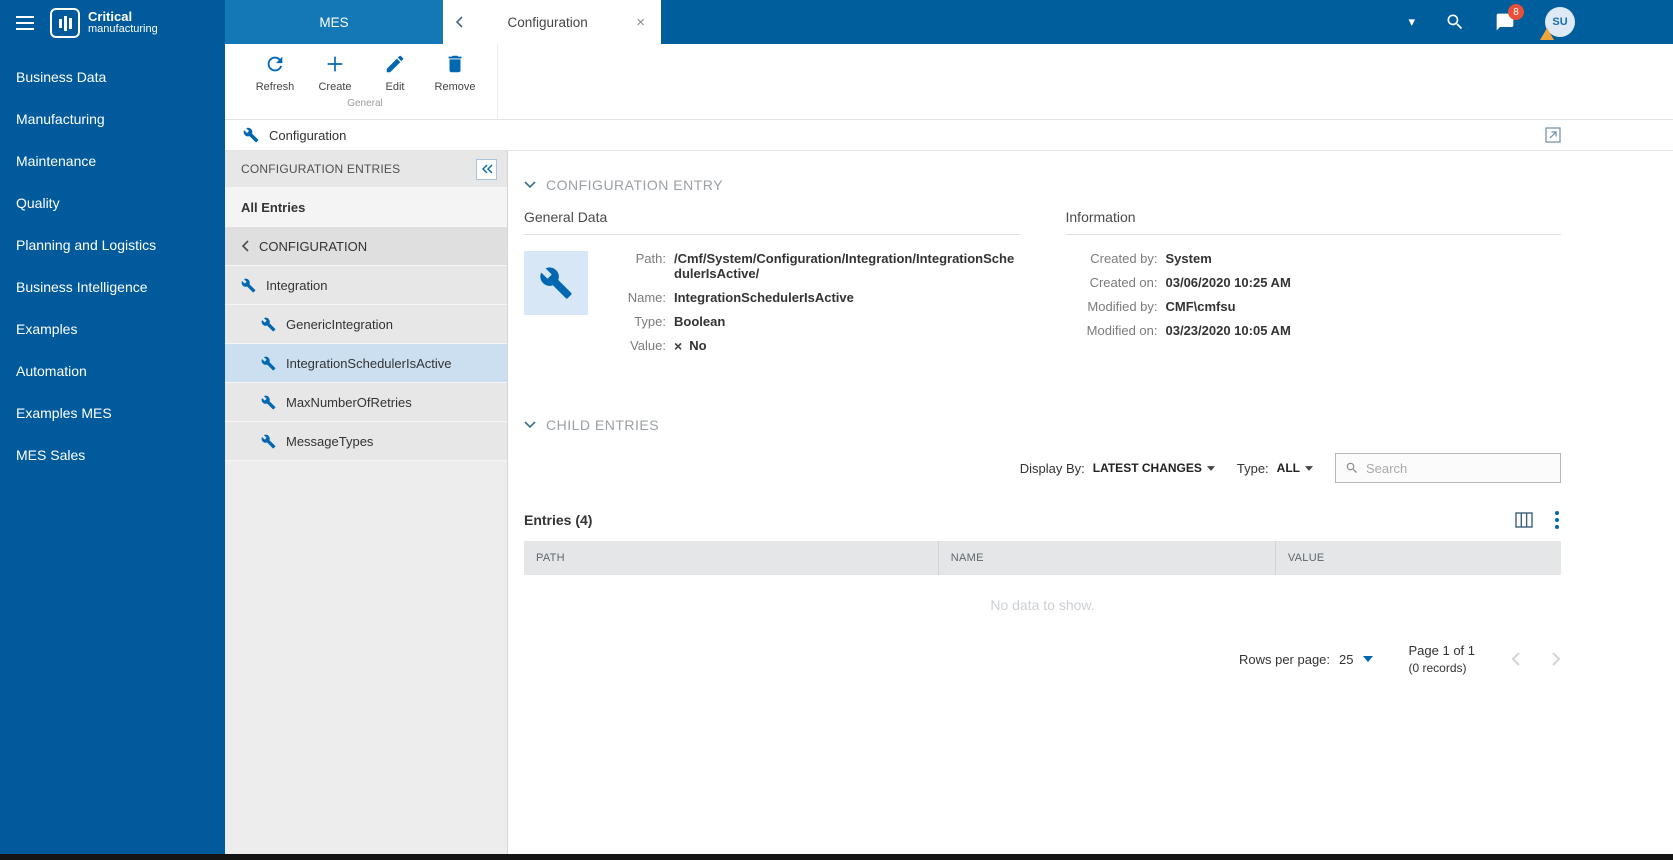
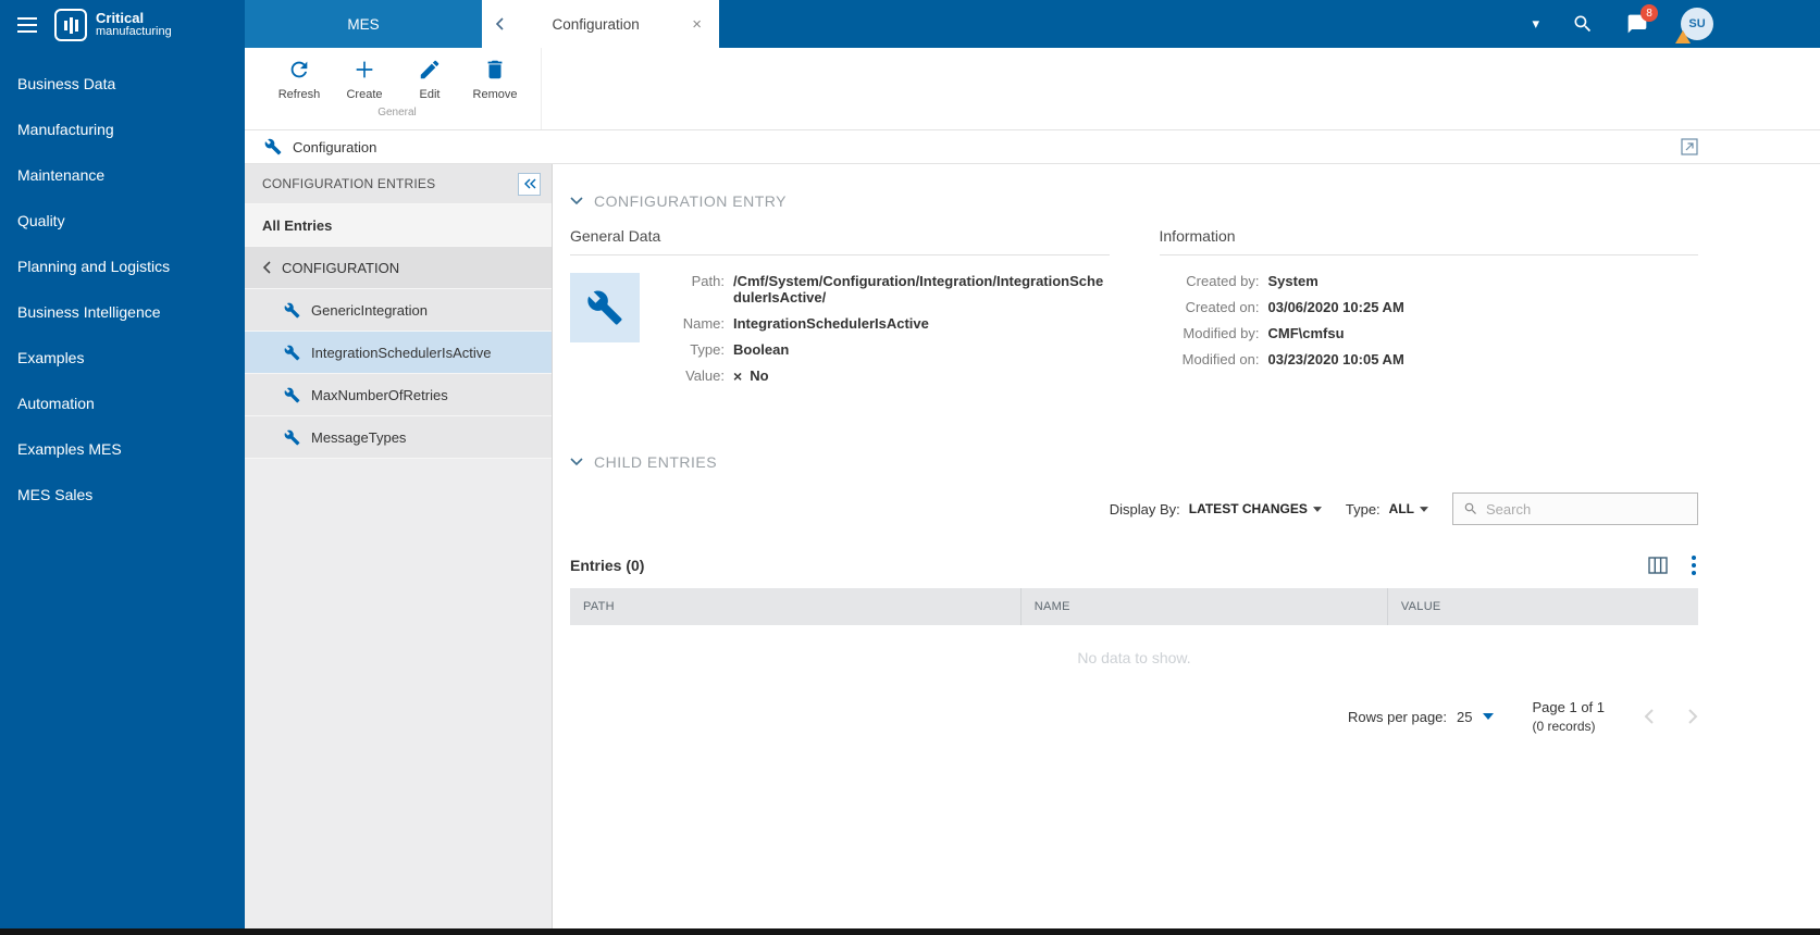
  Critical
  manufacturing
  Business Data
  Manufacturing
  Maintenance
  Quality
  Planning and Logistics
  Business Intelligence
  Examples
  Automation
  Examples MES
  MES Sales
  MES
  Configuration
  ×
  ▾
  8
  SU
  Refresh
  Create
  Edit
  Remove
  General
  Configuration
  CONFIGURATION ENTRIES
  All Entries
  CONFIGURATION
- Integration
  GenericIntegration
  IntegrationSchedulerIsActive
  MaxNumberOfRetries
  MessageTypes
  CONFIGURATION ENTRY
  General Data
  Path:
  /Cmf/System/Configuration/Integration/IntegrationSchedulerIsActive/
  Name:
  IntegrationSchedulerIsActive
  Type:
  Boolean
  Value:
  ×
  No
  Information
  Created by:
  System
  Created on:
  03/06/2020 10:25 AM
  Modified by:
  CMF\cmfsu
  Modified on:
  03/23/2020 10:05 AM
  CHILD ENTRIES
  Display By:
  LATEST CHANGES
  Type:
  ALL
  Search
- Entries (4)
+ Entries (0)
  PATH
  NAME
  VALUE
  No data to show.
  Rows per page:
  25
  Page 1 of 1
  (0 records)
